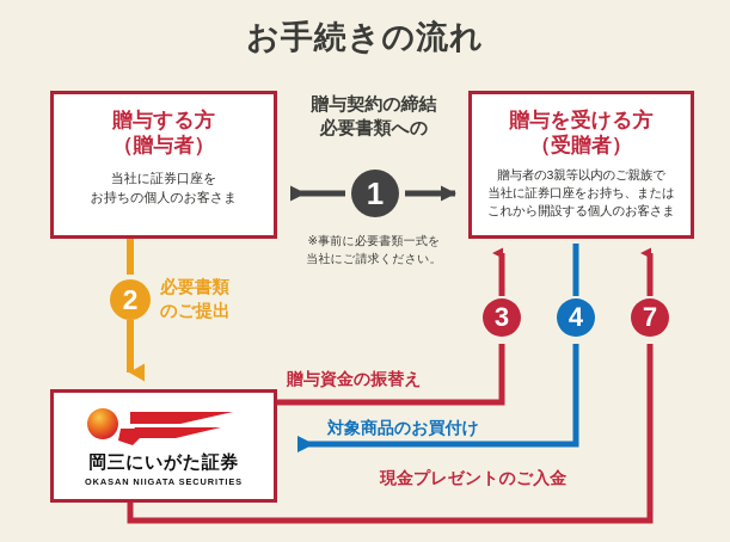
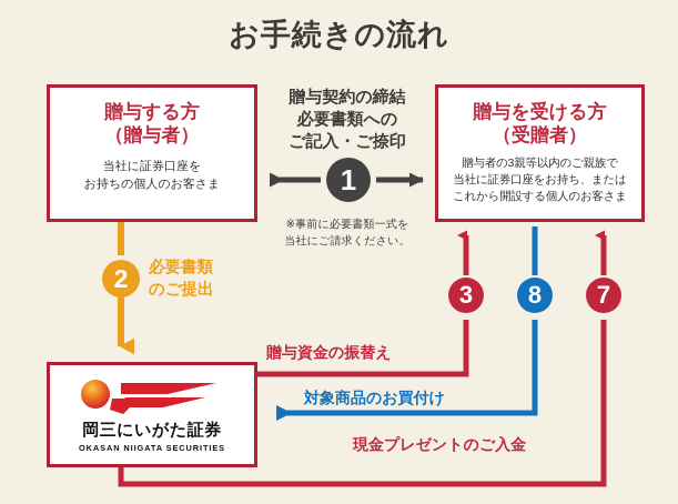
  お手続きの流れ
  贈与する方
  （贈与者）
  当社に証券口座を
  お持ちの個人のお客さま
  贈与を受ける方
  （受贈者）
  贈与者の3親等以内のご親族で
  当社に証券口座をお持ち、または
  これから開設する個人のお客さま
  贈与契約の締結
  必要書類への
+ ご記入・ご捺印
  ※事前に必要書類一式を
  当社にご請求ください。
  1
  2
  3
- 4
+ 8
  7
  必要書類
  のご提出
  贈与資金の振替え
  対象商品のお買付け
  現金プレゼントのご入金
  岡三にいがた証券
  OKASAN NIIGATA SECURITIES
